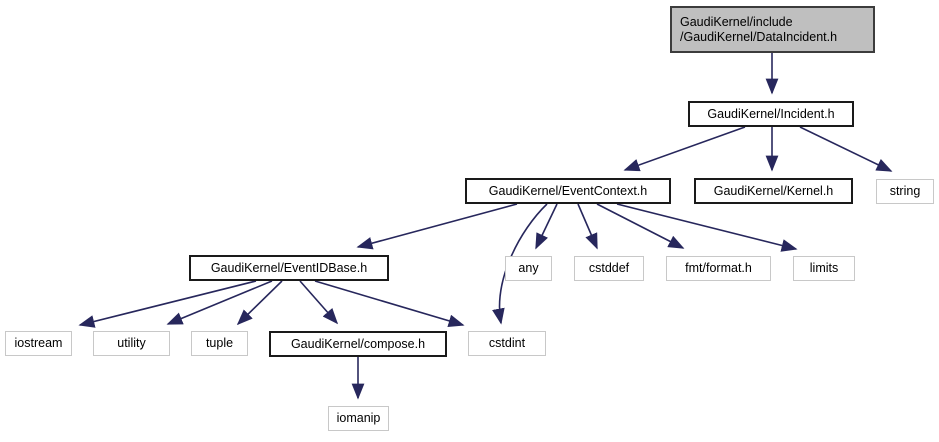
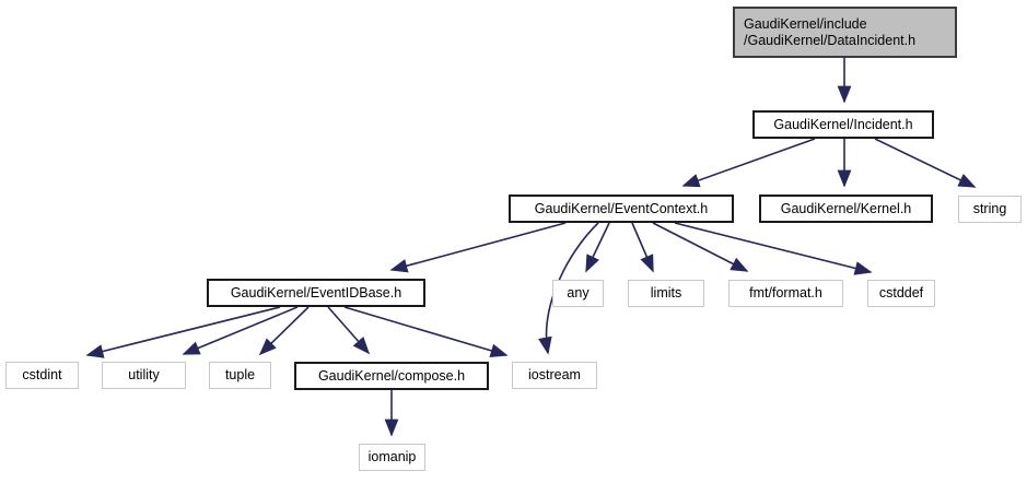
  GaudiKernel/include
  /GaudiKernel/DataIncident.h
  GaudiKernel/Incident.h
  GaudiKernel/EventContext.h
  GaudiKernel/Kernel.h
  string
  GaudiKernel/EventIDBase.h
  any
- cstddef
+ limits
  fmt/format.h
- limits
+ cstddef
- iostream
+ cstdint
  utility
  tuple
  GaudiKernel/compose.h
- cstdint
+ iostream
  iomanip
